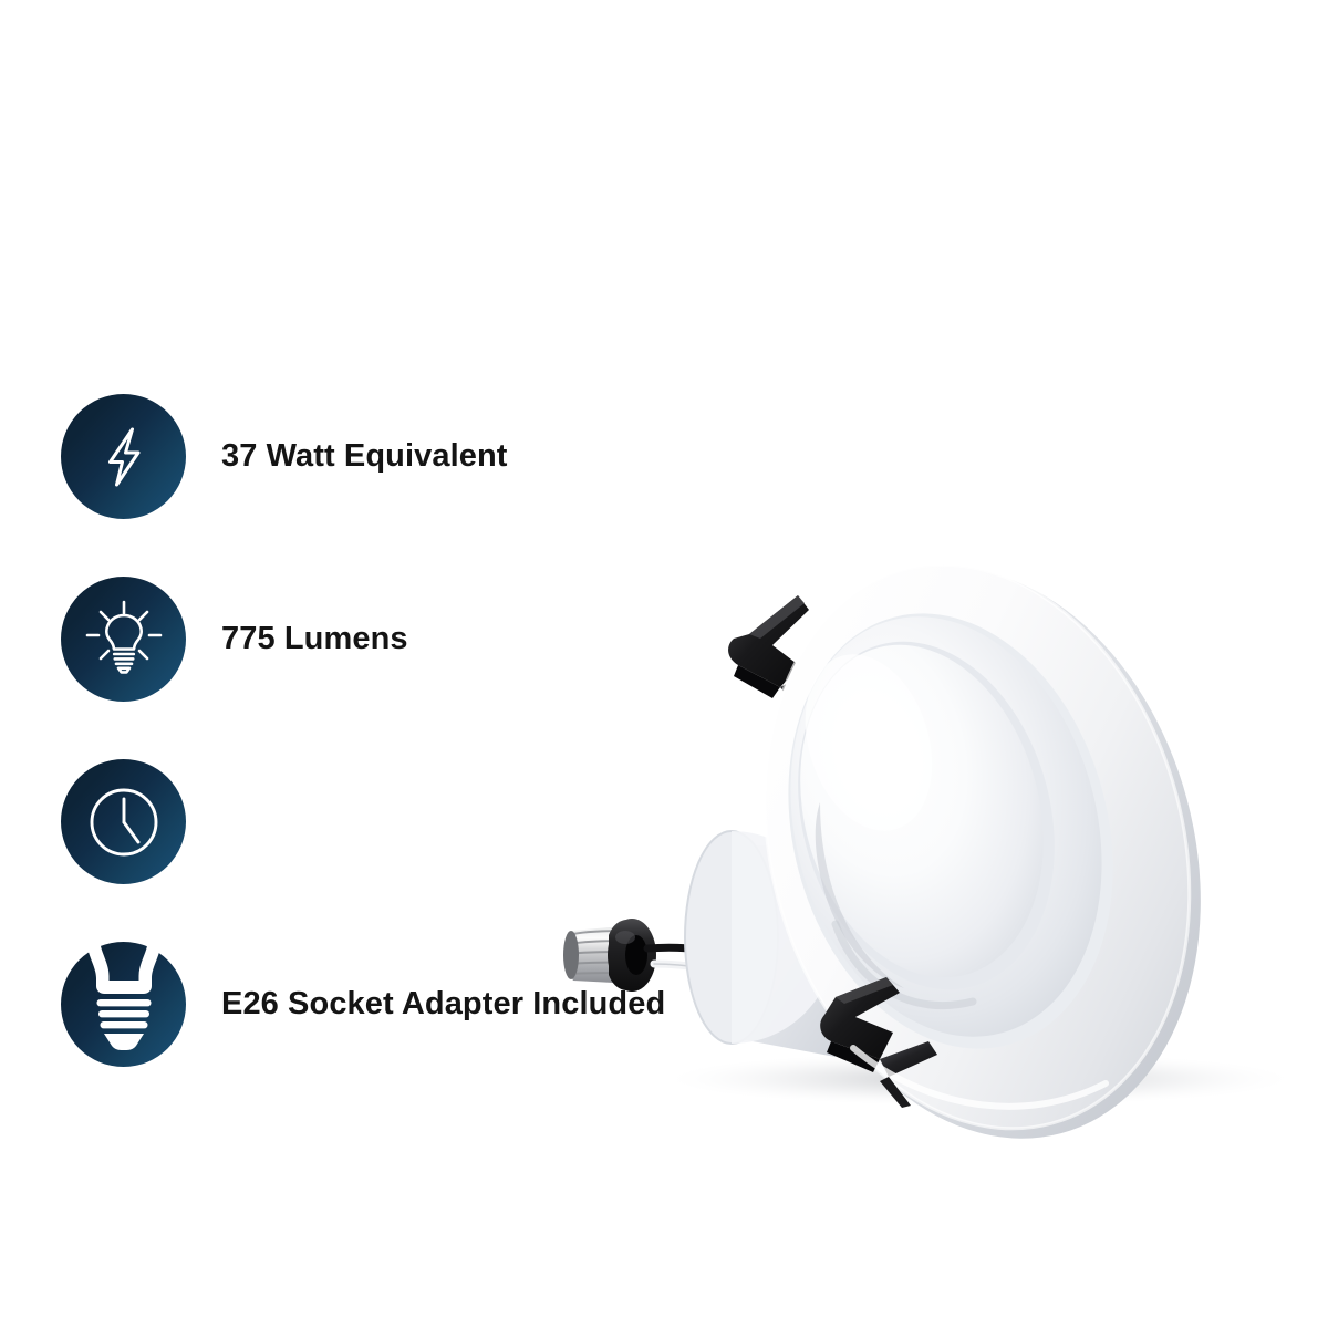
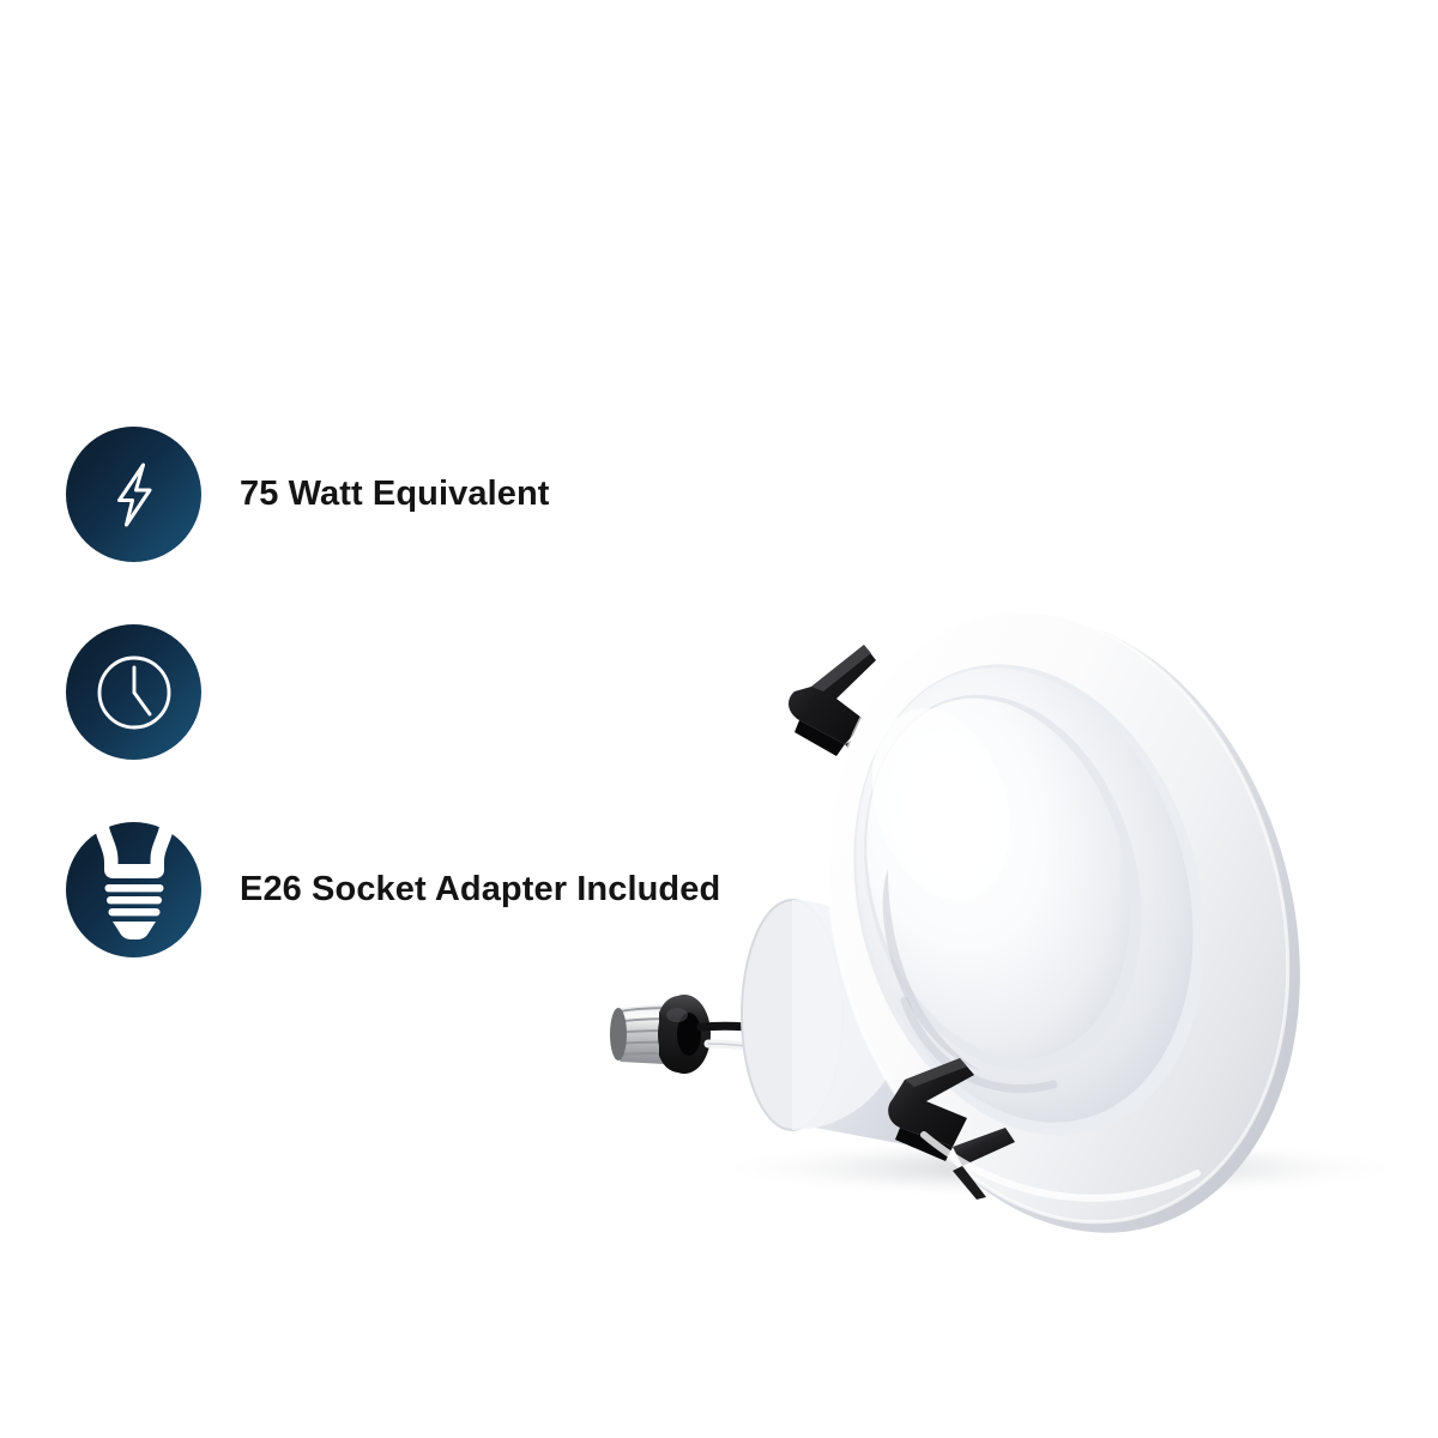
- 37 Watt Equivalent
+ 75 Watt Equivalent
- 775 Lumens
  E26 Socket Adapter Included
